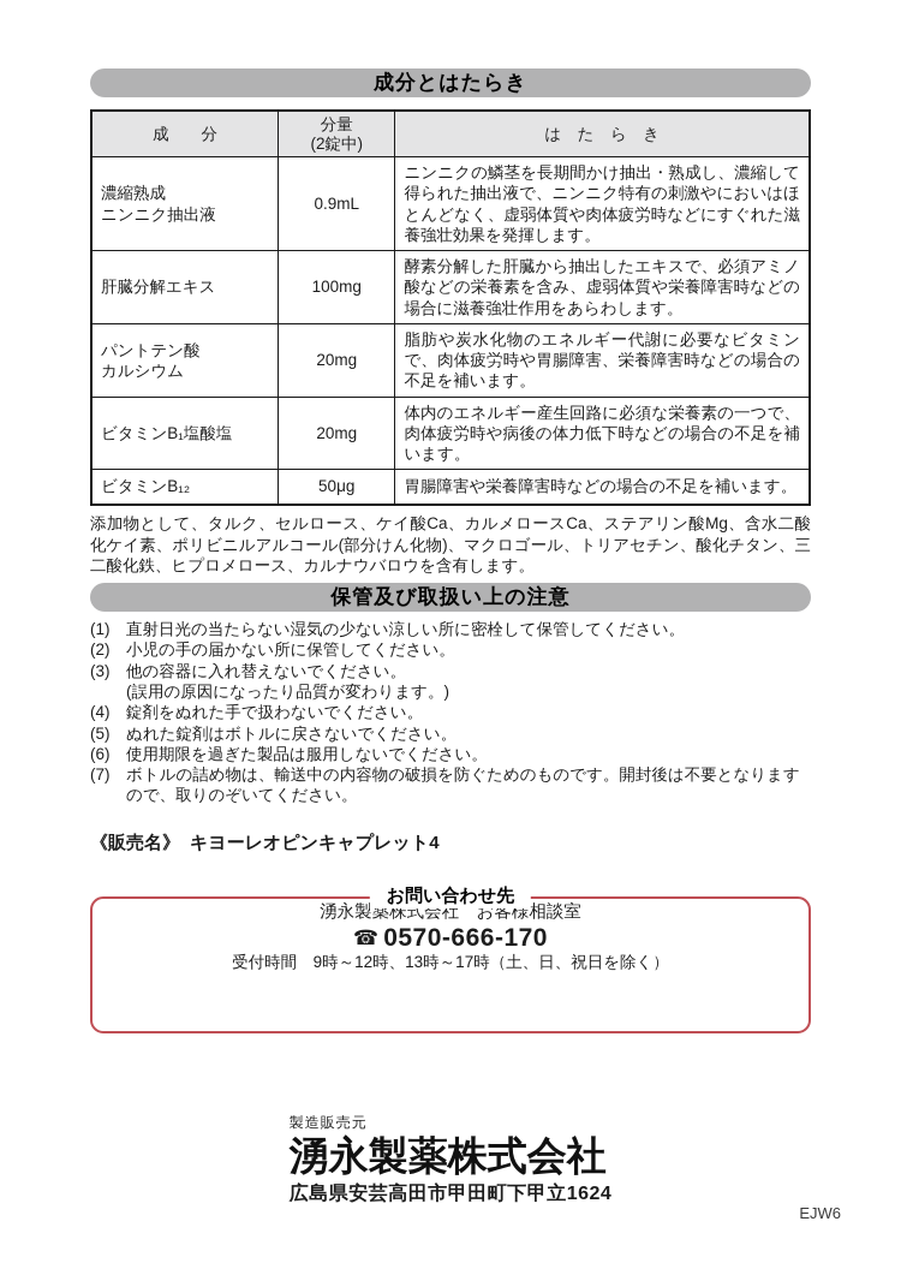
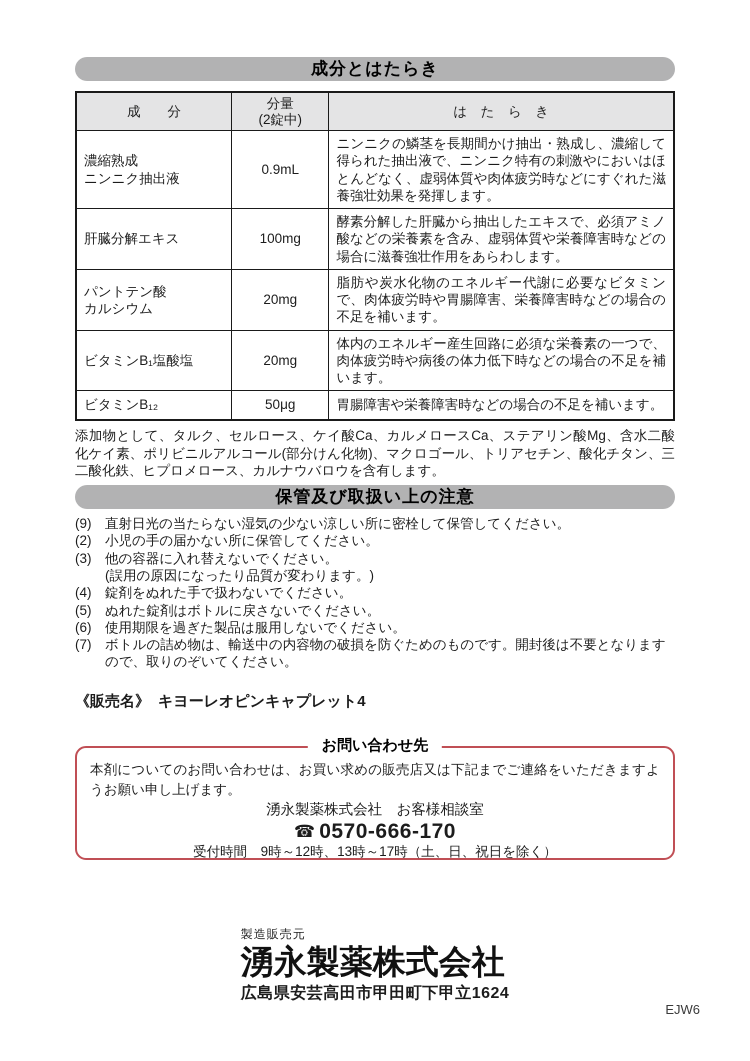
  成分とはたらき
  成 分	分量 (2錠中)	は た ら き
  濃縮熟成 ニンニク抽出液	0.9mL	ニンニクの鱗茎を長期間かけ抽出・熟成し、濃縮して得られた抽出液で、ニンニク特有の刺激やにおいはほとんどなく、虚弱体質や肉体疲労時などにすぐれた滋養強壮効果を発揮します。
  肝臓分解エキス	100mg	酵素分解した肝臓から抽出したエキスで、必須アミノ酸などの栄養素を含み、虚弱体質や栄養障害時などの場合に滋養強壮作用をあらわします。
  パントテン酸 カルシウム	20mg	脂肪や炭水化物のエネルギー代謝に必要なビタミンで、肉体疲労時や胃腸障害、栄養障害時などの場合の不足を補います。
  ビタミンB₁塩酸塩	20mg	体内のエネルギー産生回路に必須な栄養素の一つで、肉体疲労時や病後の体力低下時などの場合の不足を補います。
  ビタミンB₁₂	50μg	胃腸障害や栄養障害時などの場合の不足を補います。
  添加物として、タルク、セルロース、ケイ酸Ca、カルメロースCa、ステアリン酸Mg、含水二酸化ケイ素、ポリビニルアルコール(部分けん化物)、マクロゴール、トリアセチン、酸化チタン、三二酸化鉄、ヒプロメロース、カルナウバロウを含有します。
  保管及び取扱い上の注意
- (1)
+ (9)
  直射日光の当たらない湿気の少ない涼しい所に密栓して保管してください。
  (2)
  小児の手の届かない所に保管してください。
  (3)
  他の容器に入れ替えないでください。
  (誤用の原因になったり品質が変わります。)
  (4)
  錠剤をぬれた手で扱わないでください。
  (5)
  ぬれた錠剤はボトルに戻さないでください。
  (6)
  使用期限を過ぎた製品は服用しないでください。
  (7)
  ボトルの詰め物は、輸送中の内容物の破損を防ぐためのものです。開封後は不要となりますので、取りのぞいてください。
  《販売名》 キヨーレオピンキャプレット4
  お問い合わせ先
+ 本剤についてのお問い合わせは、お買い求めの販売店又は下記までご連絡をいただきますようお願い申し上げます。
  湧永製薬株式会社 お客様相談室
  ☎ 0570-666-170
  受付時間 9時～12時、13時～17時（土、日、祝日を除く）
  製造販売元
  湧永製薬株式会社
  広島県安芸高田市甲田町下甲立1624
  EJW6
